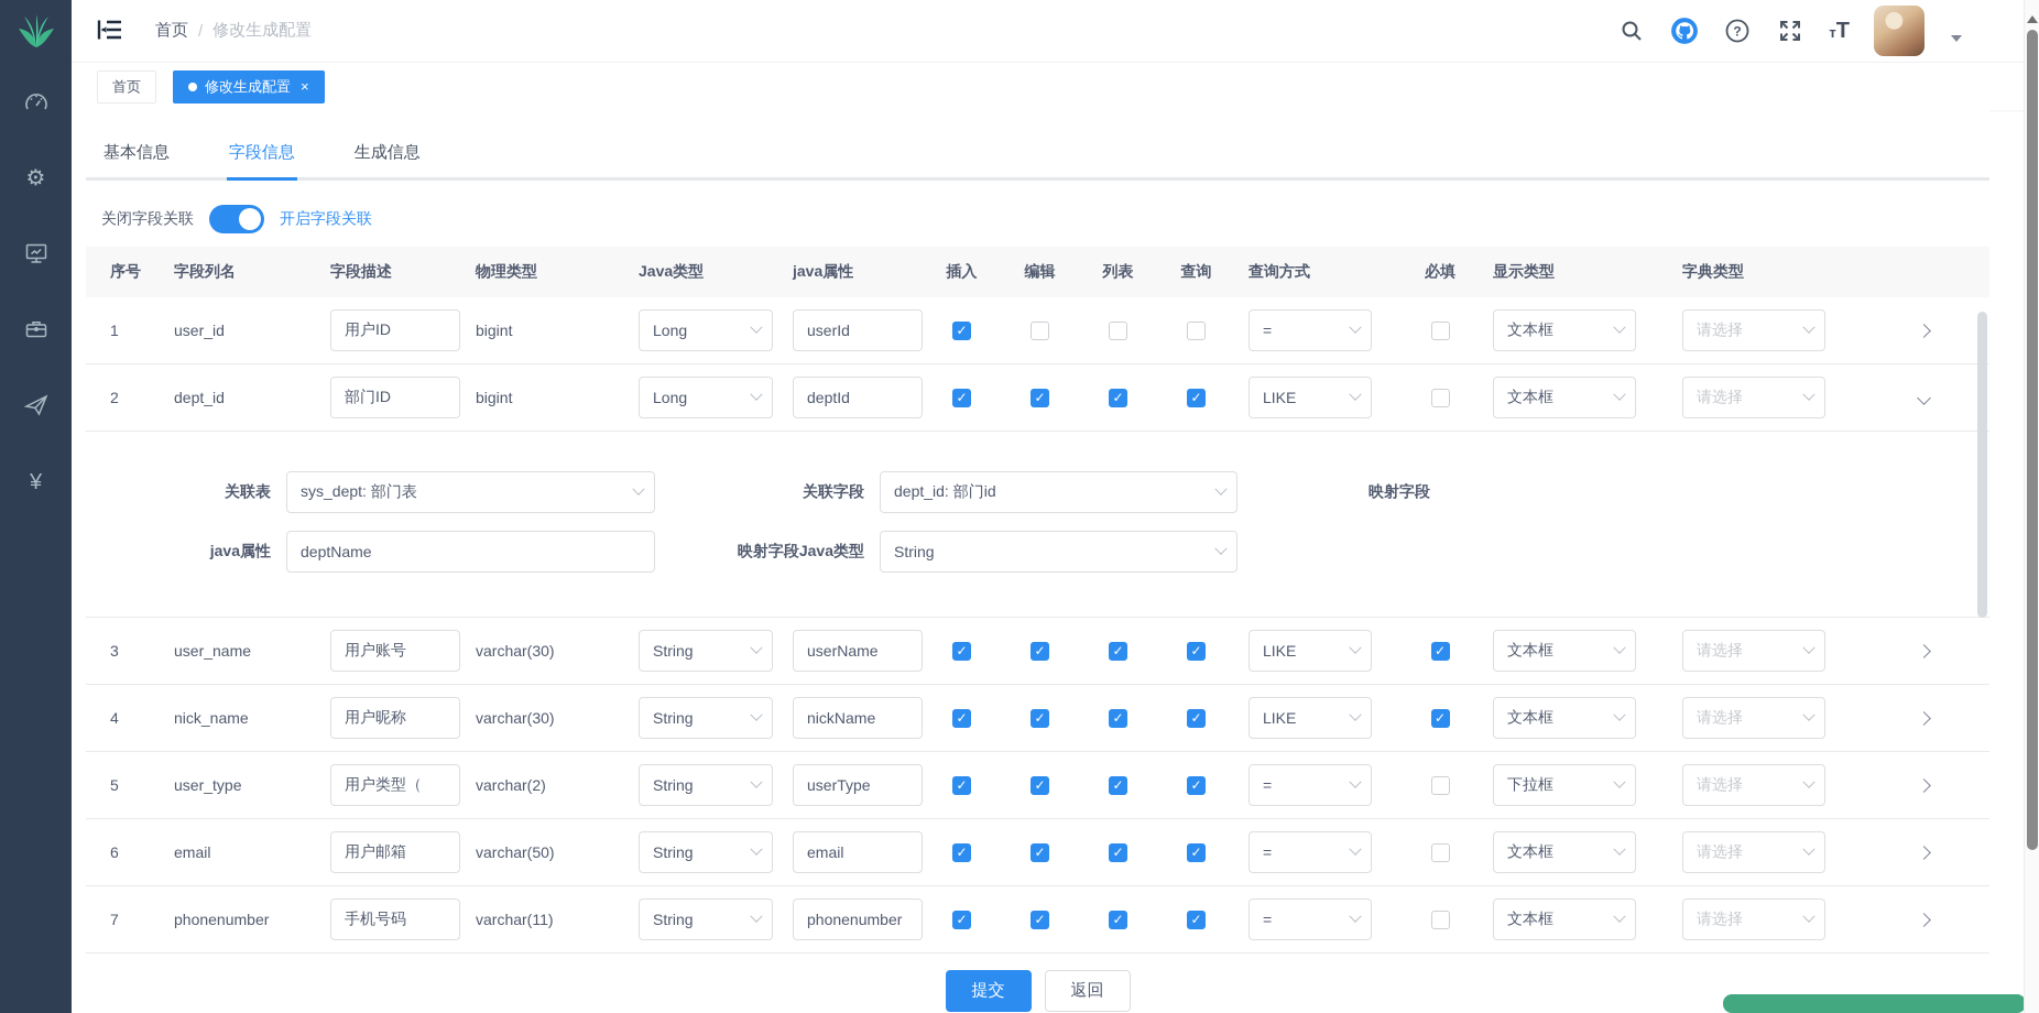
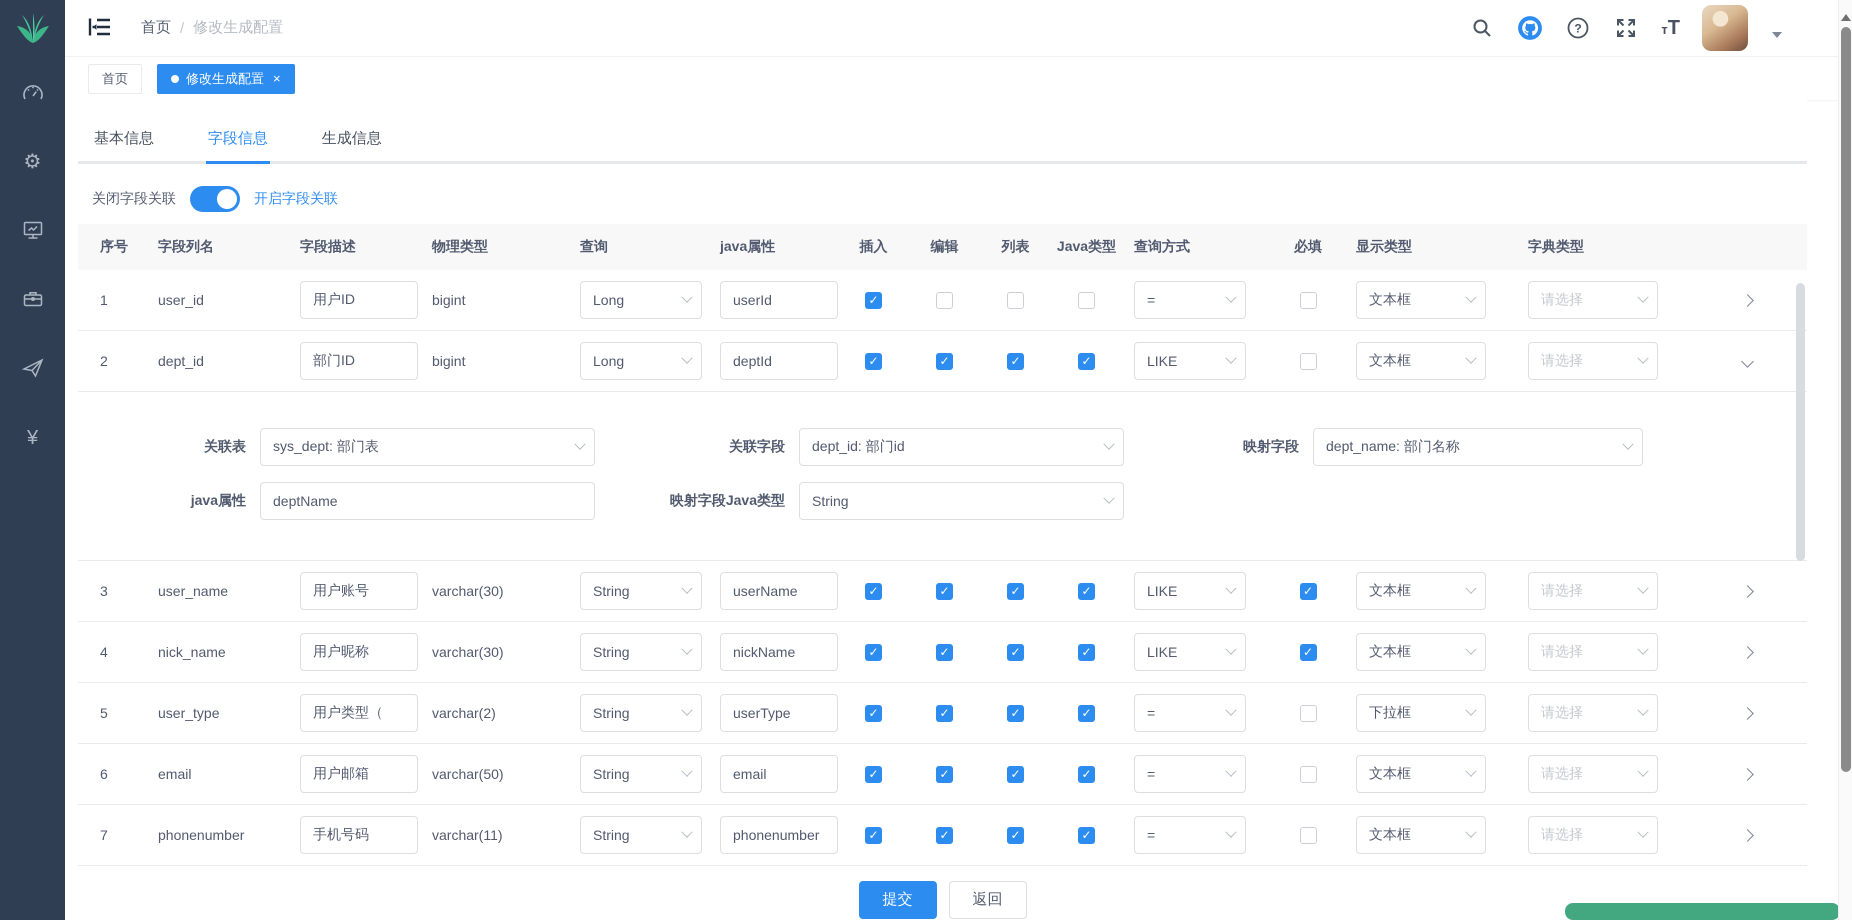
  ⚙
  ¥
  首页
  /
  修改生成配置
  ?
  тT
  首页
  修改生成配置
  ×
  基本信息 字段信息 生成信息
  关闭字段关联
  开启字段关联
  序号
  字段列名
  字段描述
  物理类型
- Java类型
+ 查询
  java属性
  插入
  编辑
  列表
- 查询
+ Java类型
  查询方式
  必填
  显示类型
  字典类型
  1
  user_id
  用户ID
  bigint
  Long
  userId
  =
  文本框
  请选择
  2
  dept_id
  部门ID
  bigint
  Long
  deptId
  LIKE
  文本框
  请选择
  关联表
  sys_dept: 部门表
  关联字段
  dept_id: 部门id
  映射字段
+ dept_name: 部门名称
  java属性
  deptName
  映射字段Java类型
  String
  3
  user_name
  用户账号
  varchar(30)
  String
  userName
  LIKE
  文本框
  请选择
  4
  nick_name
  用户昵称
  varchar(30)
  String
  nickName
  LIKE
  文本框
  请选择
  5
  user_type
  用户类型（
  varchar(2)
  String
  userType
  =
  下拉框
  请选择
  6
  email
  用户邮箱
  varchar(50)
  String
  email
  =
  文本框
  请选择
  7
  phonenumber
  手机号码
  varchar(11)
  String
  phonenumber
  =
  文本框
  请选择
  提交
  返回
